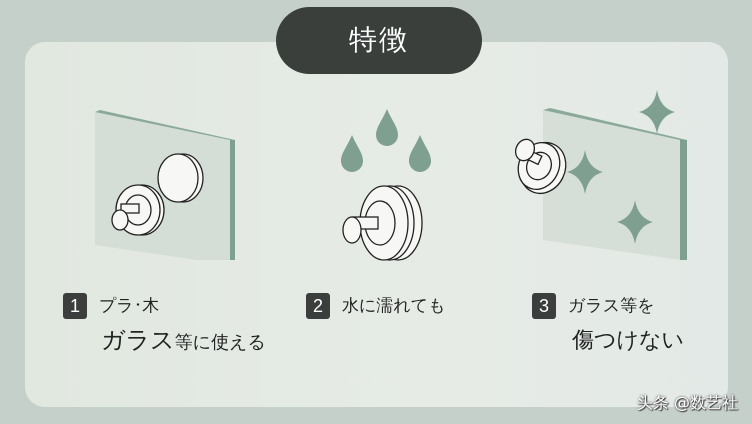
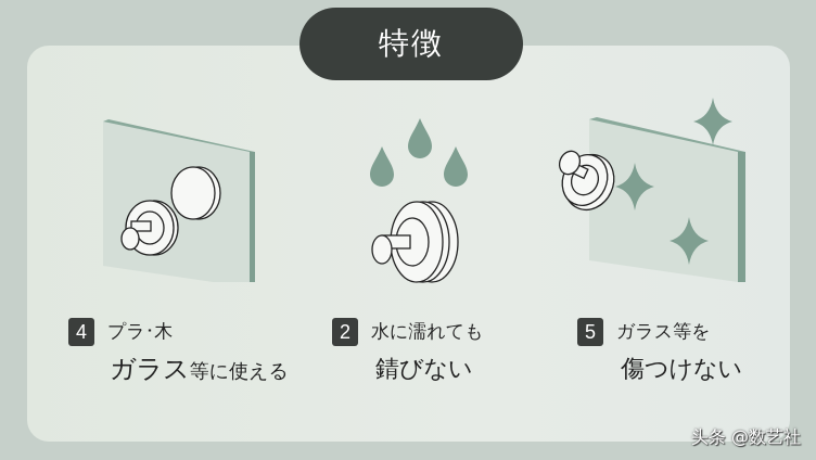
  特徴
- 1
+ 4
  プラ･木
  ガラス等に使える
  2
  水に濡れても
+ 錆びない
- 3
+ 5
  ガラス等を
  傷つけない
  头条 @数艺社
